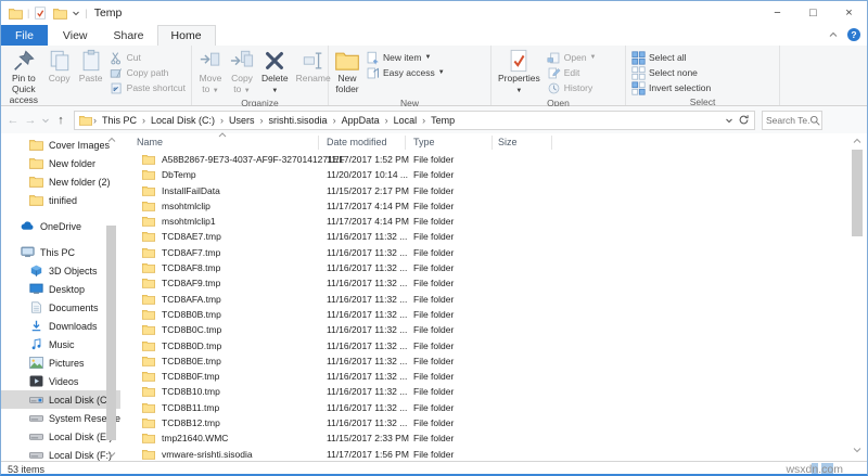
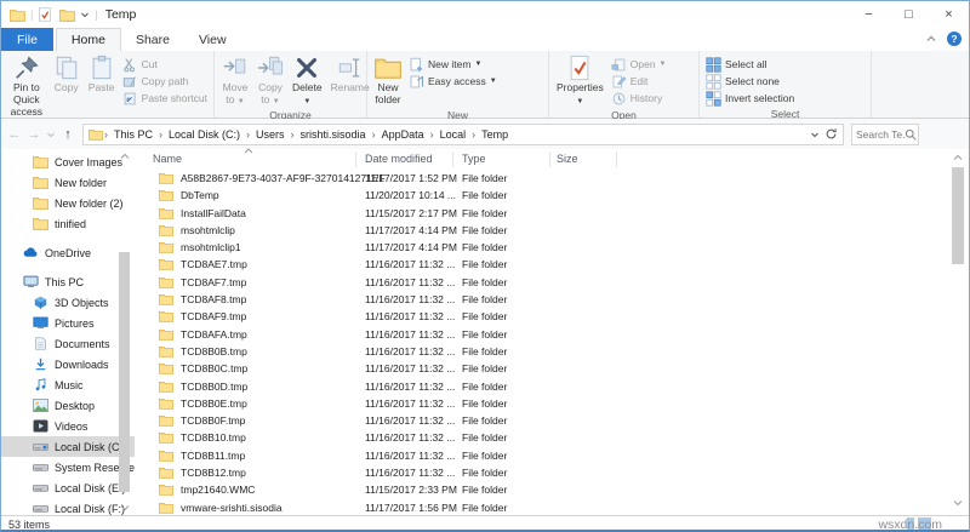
  |
  |
  Temp
  −
  □
  ×
  File
- View
+ Home
  Share
- Home
+ View
  ?
  Pin to Quick
  access
  Copy
  Paste
  Cut
  Copy path
  Paste shortcut
  Move
  Copy
  Delete
  Rename
  Organize
  New
  folder
  New item
  Easy access
  New
  Properties
  Open
  Edit
  History
  Open
  Select all
  Select none
  Invert selection
  Select
  ←
  →
  ↑
  ›
  This PC
  ›
  Local Disk (C:)
  ›
  Users
  ›
  srishti.sisodia
  ›
  AppData
  ›
  Local
  ›
  Temp
  Search Te.
  Cover Images
  New folder
  New folder (2)
  tinified
  OneDrive
  This PC
  3D Objects
- Desktop
+ Pictures
  Documents
  Downloads
  Music
- Pictures
+ Desktop
  Videos
  Local Disk (C
  System Resee
  Local Disk (E
  Local Disk (F:
  Name
  Date modified
  Type
  Size
  A58B2867-9E73-4037-AF9F-3270141271EF
  11/17/2017 1:52 PM
  File folder
  DbTemp
  11/20/2017 10:14 ...
  File folder
  InstallFailData
  11/15/2017 2:17 PM
  File folder
  msohtmlclip
  11/17/2017 4:14 PM
  File folder
  msohtmlclip1
  11/17/2017 4:14 PM
  File folder
  TCD8AE7.tmp
  11/16/2017 11:32 ...
  File folder
  TCD8AF7.tmp
  11/16/2017 11:32 ...
  File folder
  TCD8AF8.tmp
  11/16/2017 11:32 ...
  File folder
  TCD8AF9.tmp
  11/16/2017 11:32 ...
  File folder
  TCD8AFA.tmp
  11/16/2017 11:32 ...
  File folder
  TCD8B0B.tmp
  11/16/2017 11:32 ...
  File folder
  TCD8B0C.tmp
  11/16/2017 11:32 ...
  File folder
  TCD8B0D.tmp
  11/16/2017 11:32 ...
  File folder
  TCD8B0E.tmp
  11/16/2017 11:32 ...
  File folder
  TCD8B0F.tmp
  11/16/2017 11:32 ...
  File folder
  TCD8B10.tmp
  11/16/2017 11:32 ...
  File folder
  TCD8B11.tmp
  11/16/2017 11:32 ...
  File folder
  TCD8B12.tmp
  11/16/2017 11:32 ...
  File folder
  tmp21640.WMC
  11/15/2017 2:33 PM
  File folder
  vmware-srishti.sisodia
  11/17/2017 1:56 PM
  File folder
  53 items
  wsxdn.com
